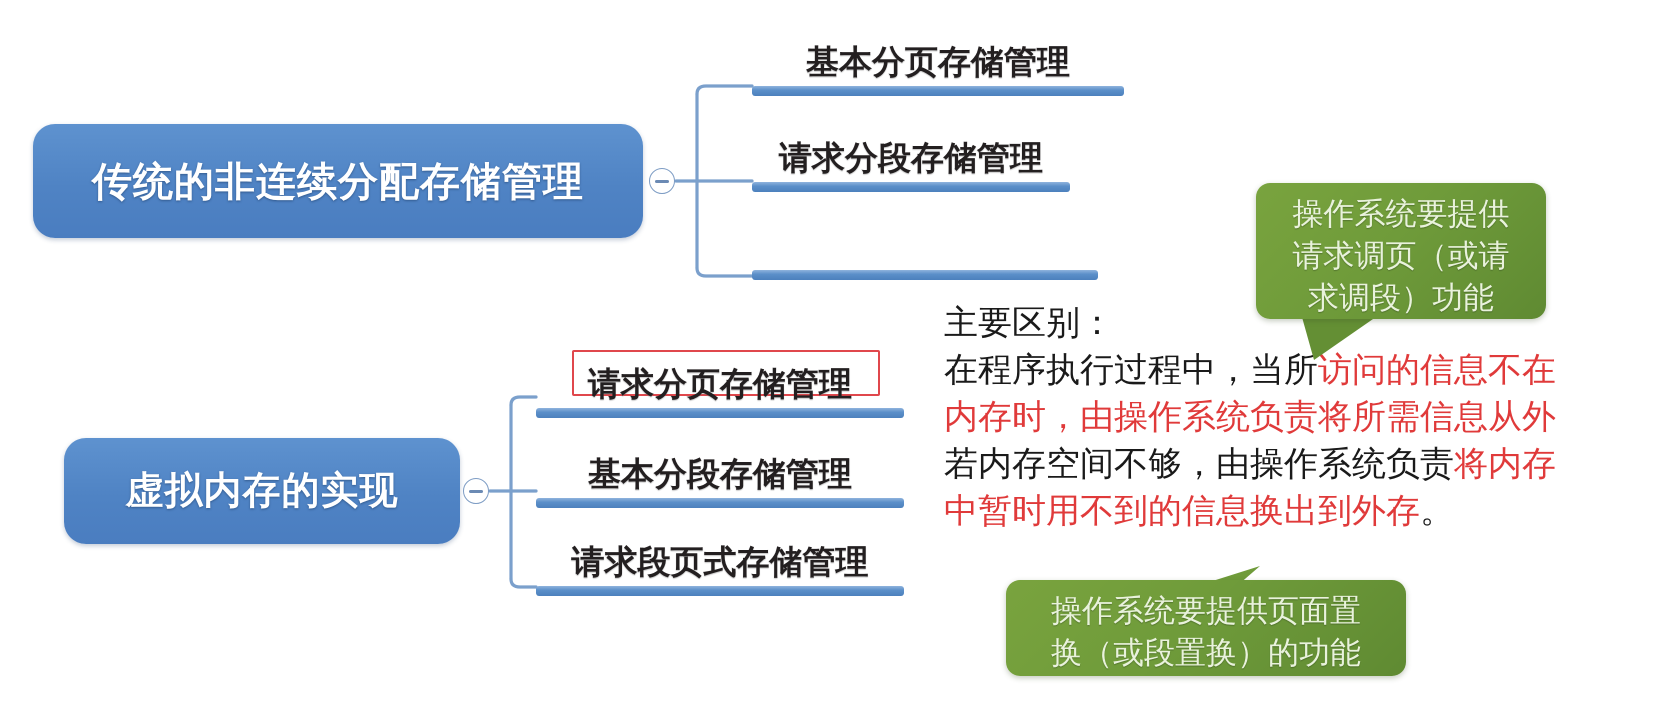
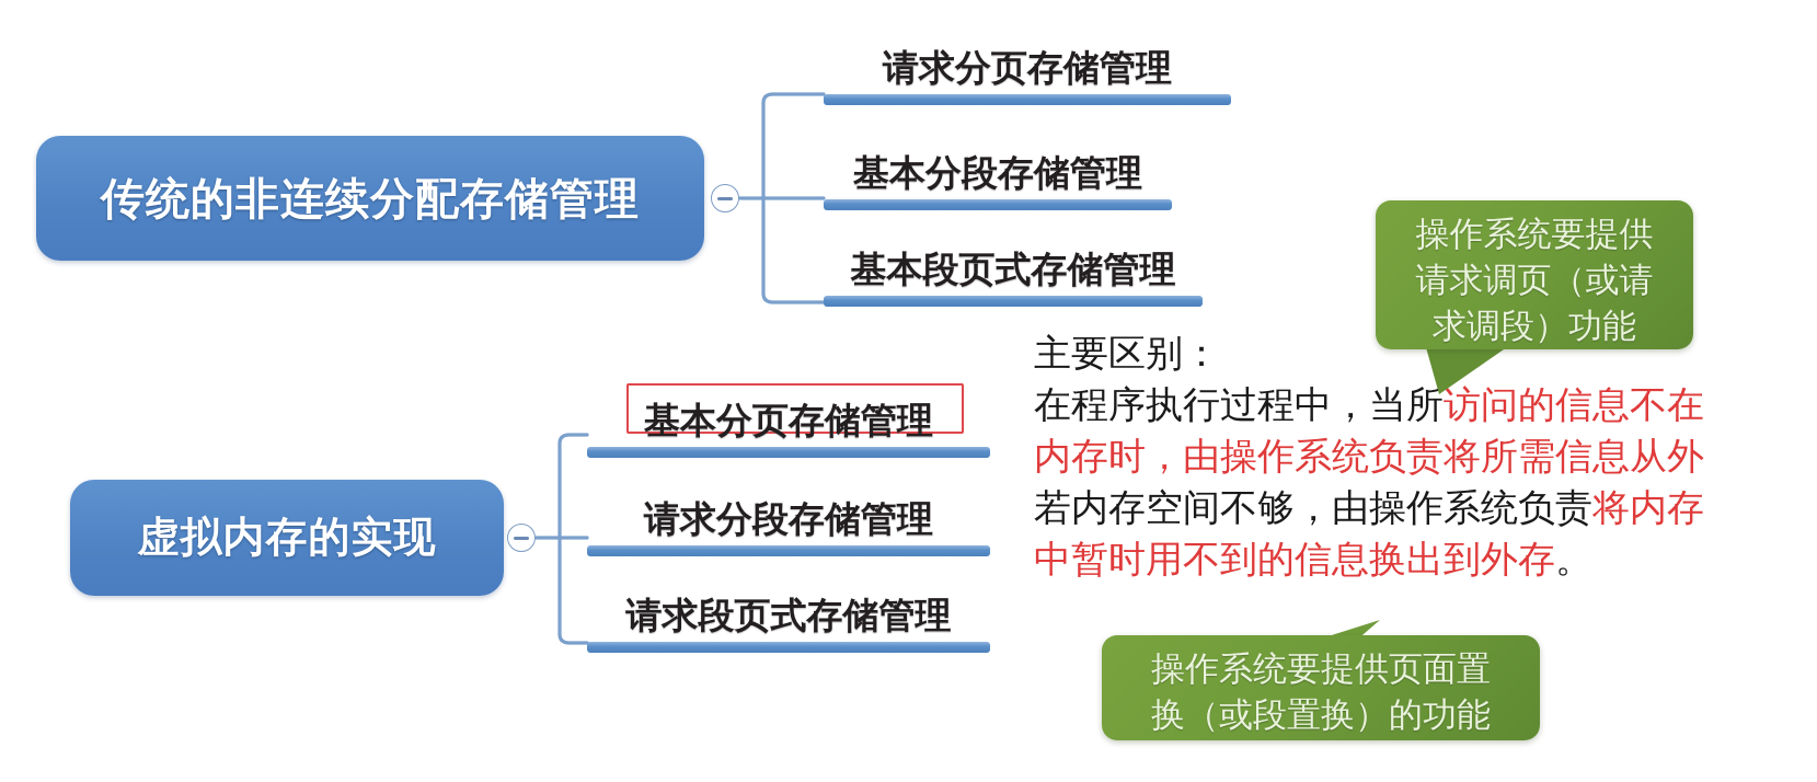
  传统的非连续分配存储管理
- 基本分页存储管理
+ 请求分页存储管理
- 请求分段存储管理
+ 基本分段存储管理
+ 基本段页式存储管理
  虚拟内存的实现
- 请求分页存储管理
+ 基本分页存储管理
- 基本分段存储管理
+ 请求分段存储管理
  请求段页式存储管理
  主要区别：
  在程序执行过程中，当所访问的信息不在
  内存时，由操作系统负责将所需信息从外
  若内存空间不够，由操作系统负责将内存
  中暂时用不到的信息换出到外存。
  操作系统要提供
  请求调页（或请
  求调段）功能
  操作系统要提供页面置
  换（或段置换）的功能
